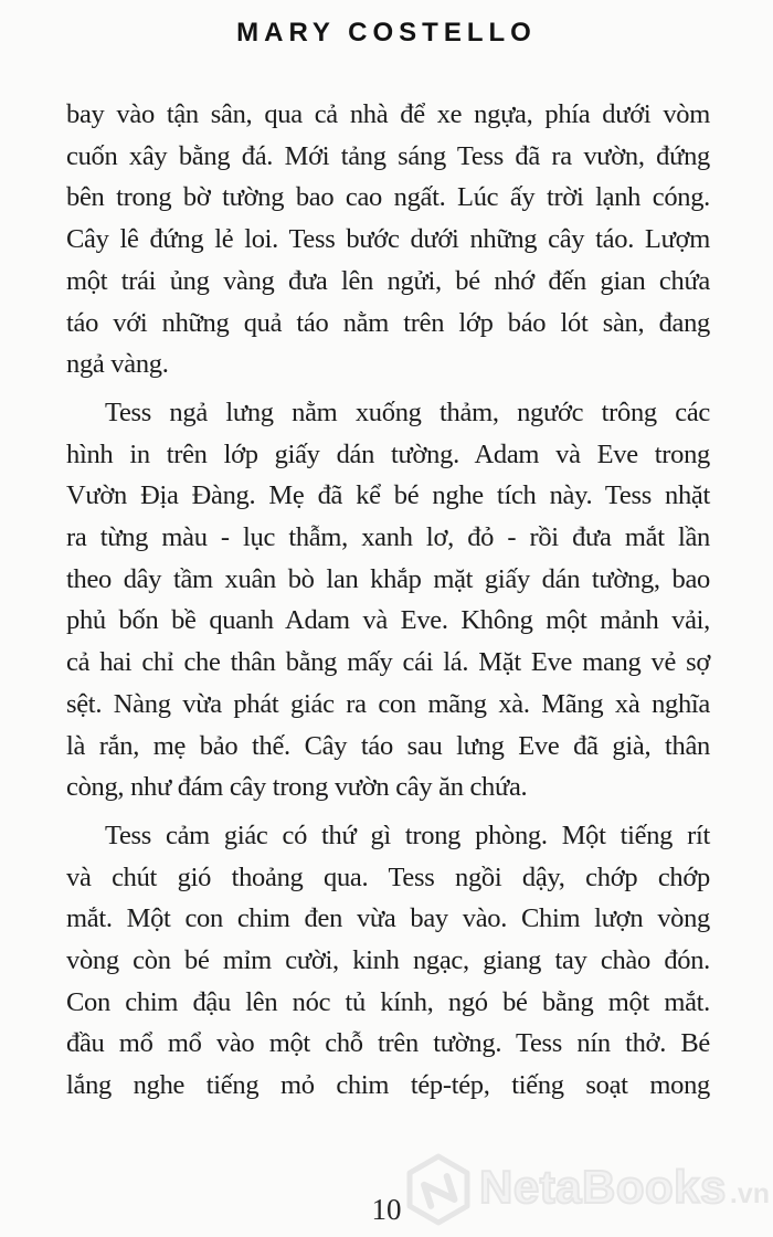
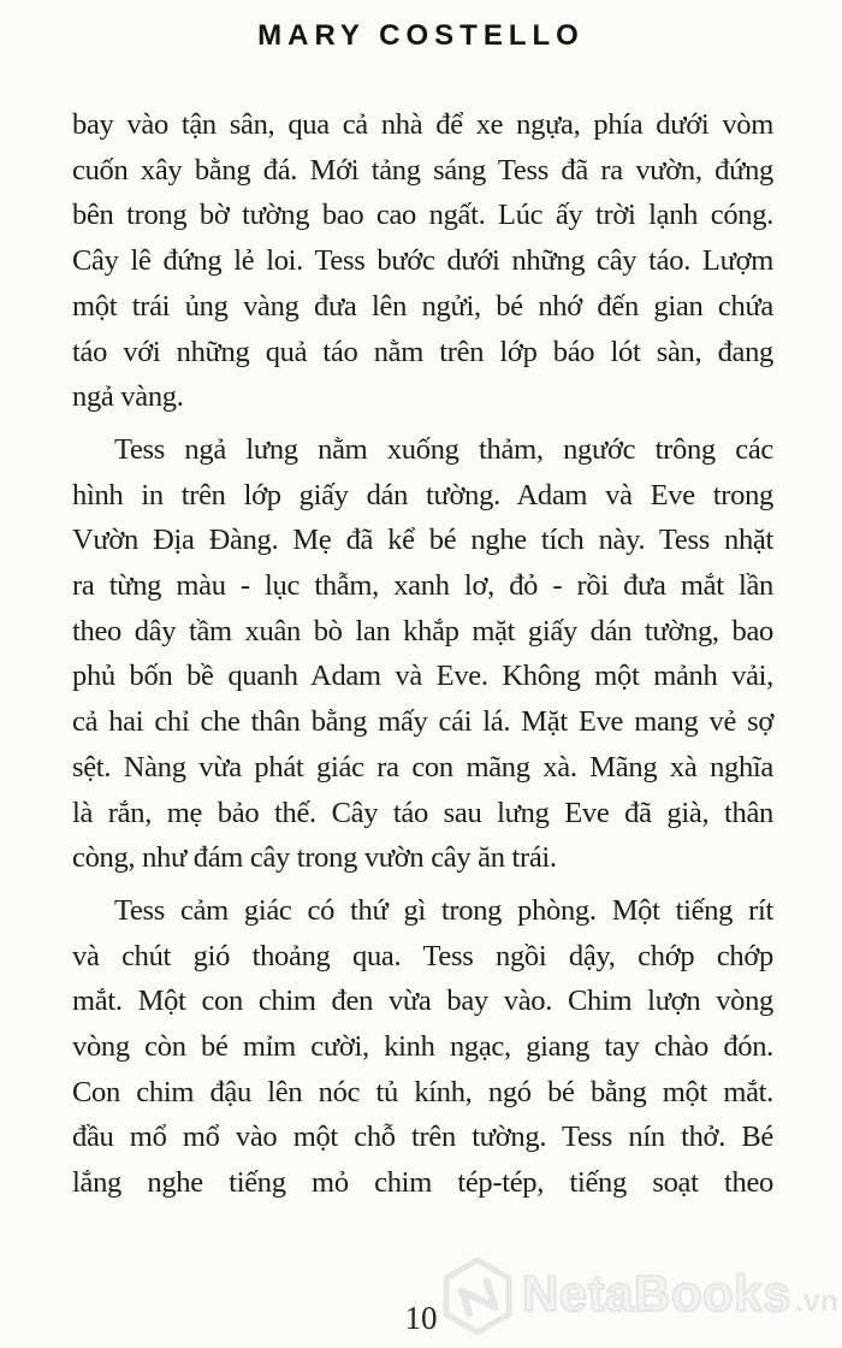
  MARY COSTELLO
  bay vào tận sân, qua cả nhà để xe ngựa, phía dưới vòm
  cuốn xây bằng đá. Mới tảng sáng Tess đã ra vườn, đứng
  bên trong bờ tường bao cao ngất. Lúc ấy trời lạnh cóng.
  Cây lê đứng lẻ loi. Tess bước dưới những cây táo. Lượm
  một trái ủng vàng đưa lên ngửi, bé nhớ đến gian chứa
  táo với những quả táo nằm trên lớp báo lót sàn, đang
  ngả vàng.
  Tess ngả lưng nằm xuống thảm, ngước trông các
  hình in trên lớp giấy dán tường. Adam và Eve trong
  Vườn Địa Đàng. Mẹ đã kể bé nghe tích này. Tess nhặt
  ra từng màu - lục thẫm, xanh lơ, đỏ - rồi đưa mắt lần
  theo dây tầm xuân bò lan khắp mặt giấy dán tường, bao
  phủ bốn bề quanh Adam và Eve. Không một mảnh vải,
  cả hai chỉ che thân bằng mấy cái lá. Mặt Eve mang vẻ sợ
  sệt. Nàng vừa phát giác ra con mãng xà. Mãng xà nghĩa
  là rắn, mẹ bảo thế. Cây táo sau lưng Eve đã già, thân
- còng, như đám cây trong vườn cây ăn chứa.
+ còng, như đám cây trong vườn cây ăn trái.
  Tess cảm giác có thứ gì trong phòng. Một tiếng rít
  và chút gió thoảng qua. Tess ngồi dậy, chớp chớp
  mắt. Một con chim đen vừa bay vào. Chim lượn vòng
  vòng còn bé mỉm cười, kinh ngạc, giang tay chào đón.
  Con chim đậu lên nóc tủ kính, ngó bé bằng một mắt.
  đầu mổ mổ vào một chỗ trên tường. Tess nín thở. Bé
- lắng nghe tiếng mỏ chim tép-tép, tiếng soạt mong
+ lắng nghe tiếng mỏ chim tép-tép, tiếng soạt theo
  10
